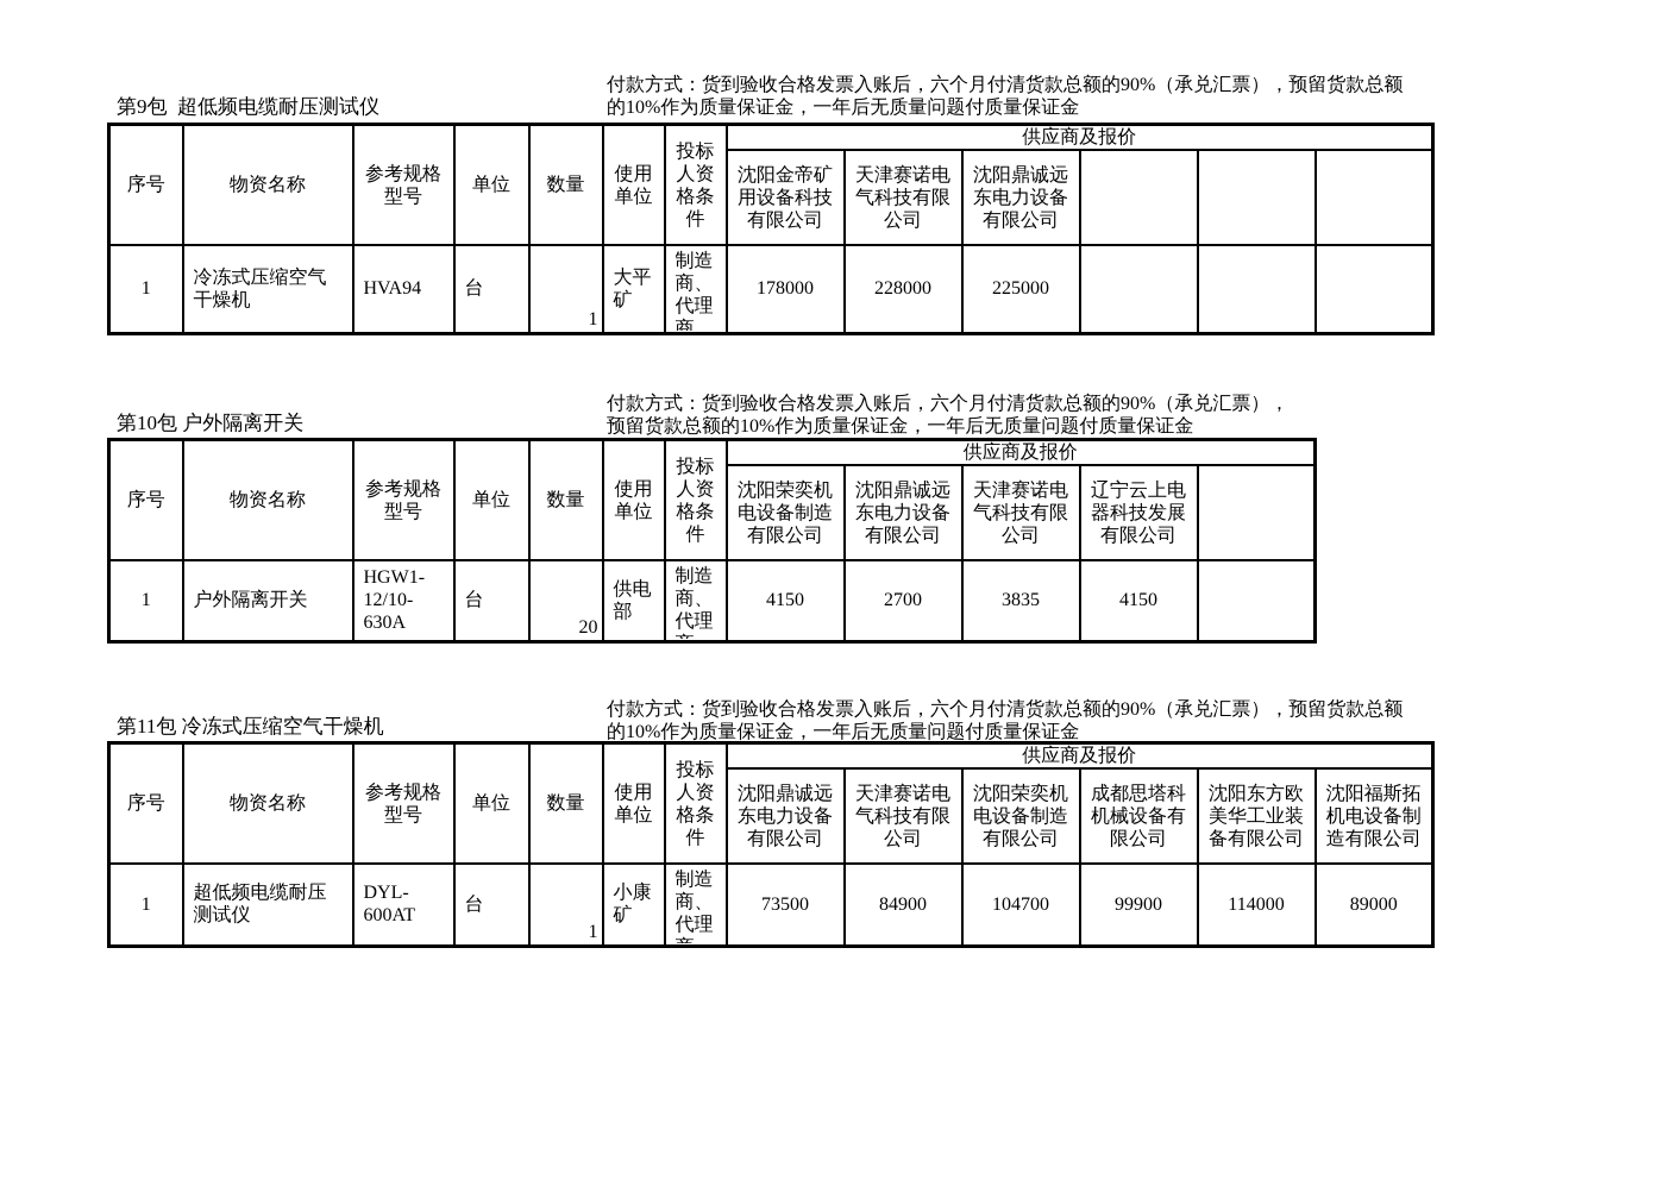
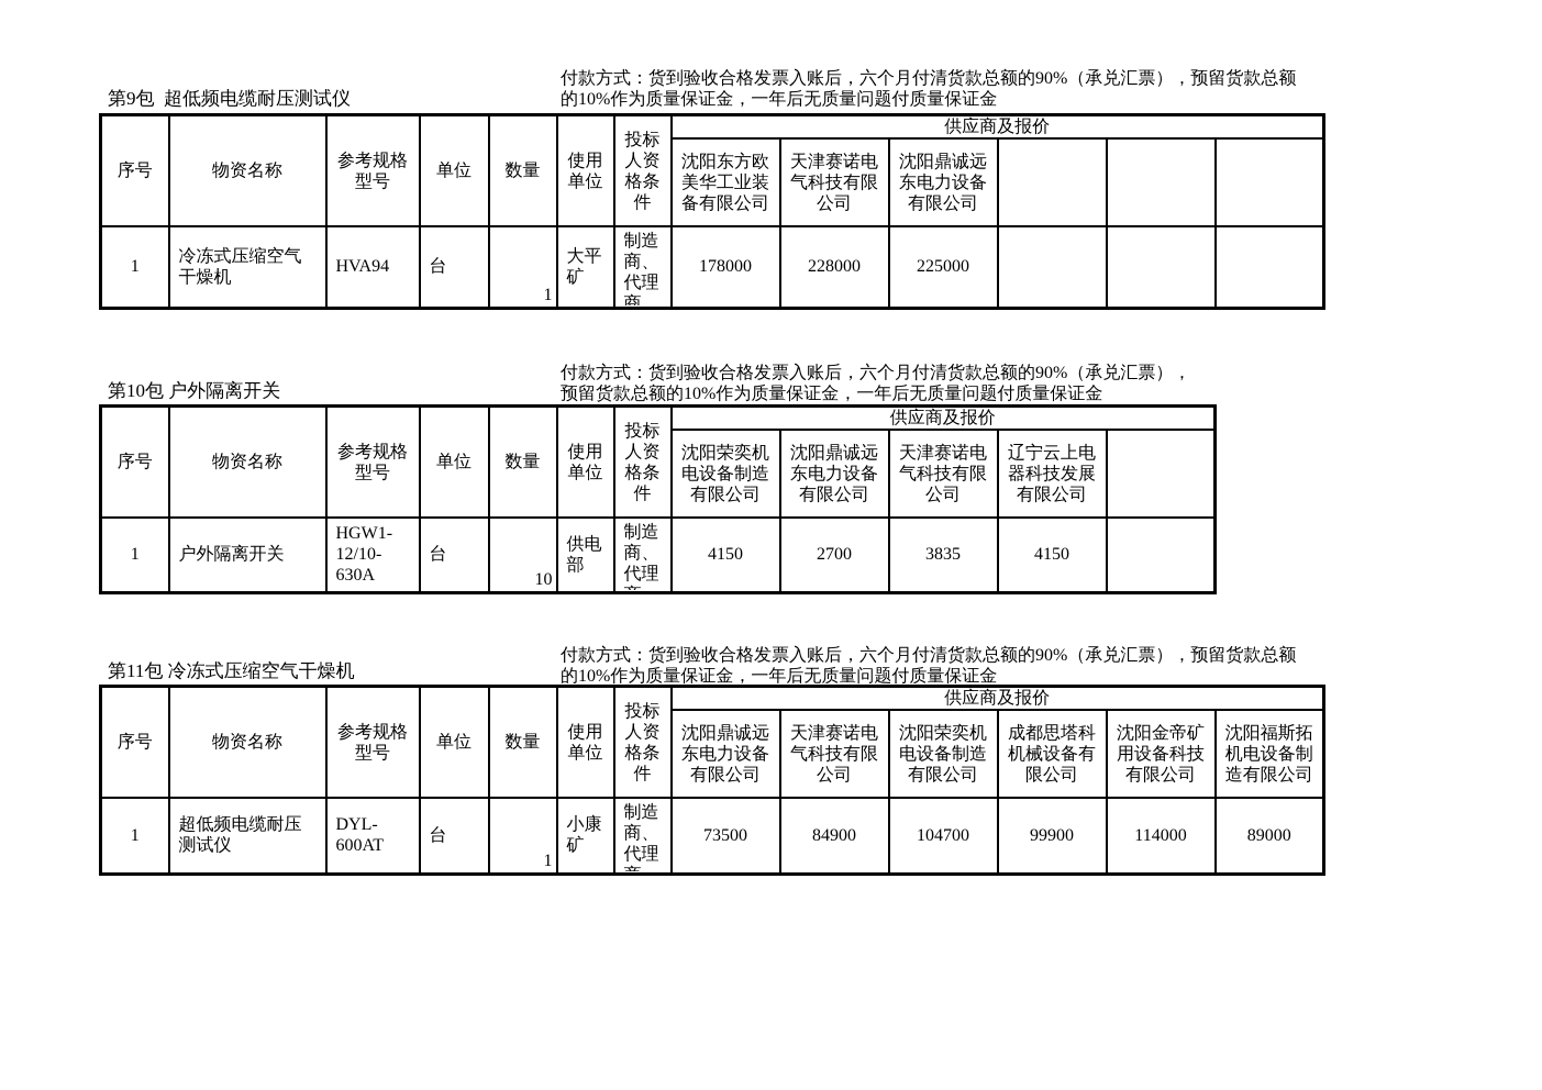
  付款方式：货到验收合格发票入账后，六个月付清货款总额的90%（承兑汇票），预留货款总额的10%作为质量保证金，一年后无质量问题付质量保证金
  第9包 超低频电缆耐压测试仪
  序号	物资名称	参考规格型号	单位	数量	使用单位	投标人资格条件	供应商及报价
- 沈阳金帝矿用设备科技有限公司	天津赛诺电气科技有限公司	沈阳鼎诚远东电力设备有限公司
+ 沈阳东方欧美华工业装备有限公司	天津赛诺电气科技有限公司	沈阳鼎诚远东电力设备有限公司
  1	冷冻式压缩空气干燥机	HVA94	台	1	大平矿	制造商、代理商	178000	228000	225000
  付款方式：货到验收合格发票入账后，六个月付清货款总额的90%（承兑汇票），预留货款总额的10%作为质量保证金，一年后无质量问题付质量保证金
  第10包 户外隔离开关
  序号	物资名称	参考规格型号	单位	数量	使用单位	投标人资格条件	供应商及报价
  沈阳荣奕机电设备制造有限公司	沈阳鼎诚远东电力设备有限公司	天津赛诺电气科技有限公司	辽宁云上电器科技发展有限公司
- 1	户外隔离开关	HGW1-12/10-630A	台	20	供电部	制造商、代理	4150	2700	3835	4150
+ 1	户外隔离开关	HGW1-12/10-630A	台	10	供电部	制造商、代理	4150	2700	3835	4150
  付款方式：货到验收合格发票入账后，六个月付清货款总额的90%（承兑汇票），预留货款总额的10%作为质量保证金，一年后无质量问题付质量保证金
  第11包 冷冻式压缩空气干燥机
  序号	物资名称	参考规格型号	单位	数量	使用单位	投标人资格条件	供应商及报价
- 沈阳鼎诚远东电力设备有限公司	天津赛诺电气科技有限公司	沈阳荣奕机电设备制造有限公司	成都思塔科机械设备有限公司	沈阳东方欧美华工业装备有限公司	沈阳福斯拓机电设备制造有限公司
+ 沈阳鼎诚远东电力设备有限公司	天津赛诺电气科技有限公司	沈阳荣奕机电设备制造有限公司	成都思塔科机械设备有限公司	沈阳金帝矿用设备科技有限公司	沈阳福斯拓机电设备制造有限公司
  1	超低频电缆耐压测试仪	DYL-600AT	台	1	小康矿	制造商、代理	73500	84900	104700	99900	114000	89000
